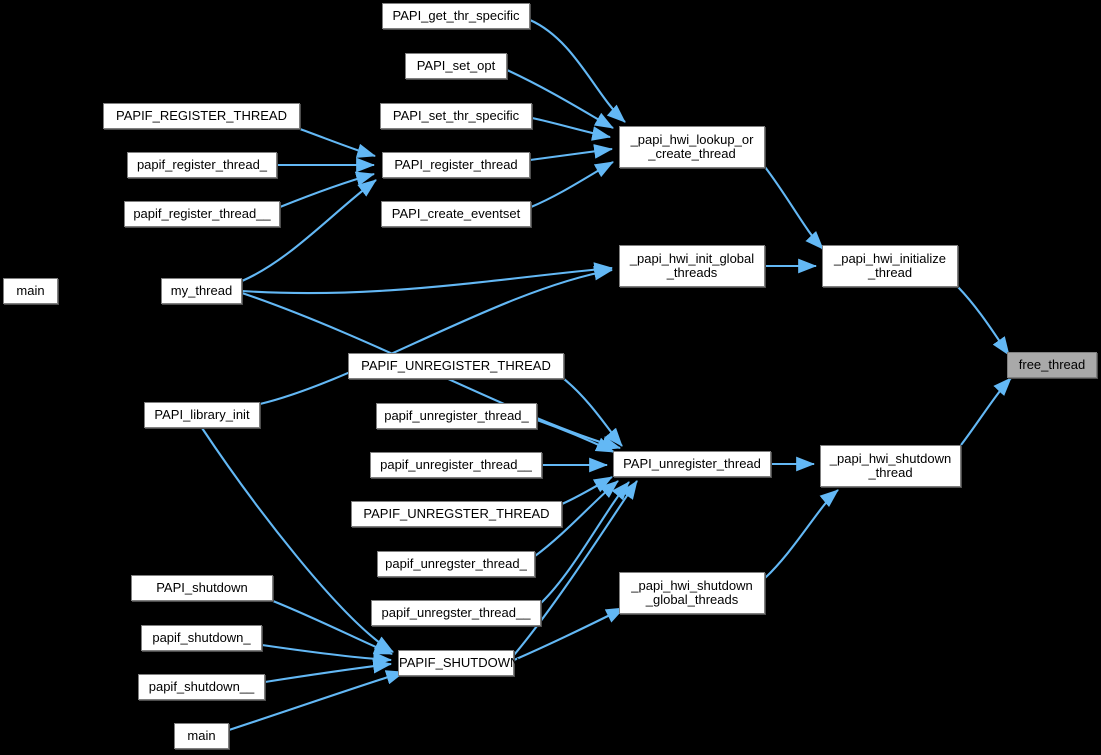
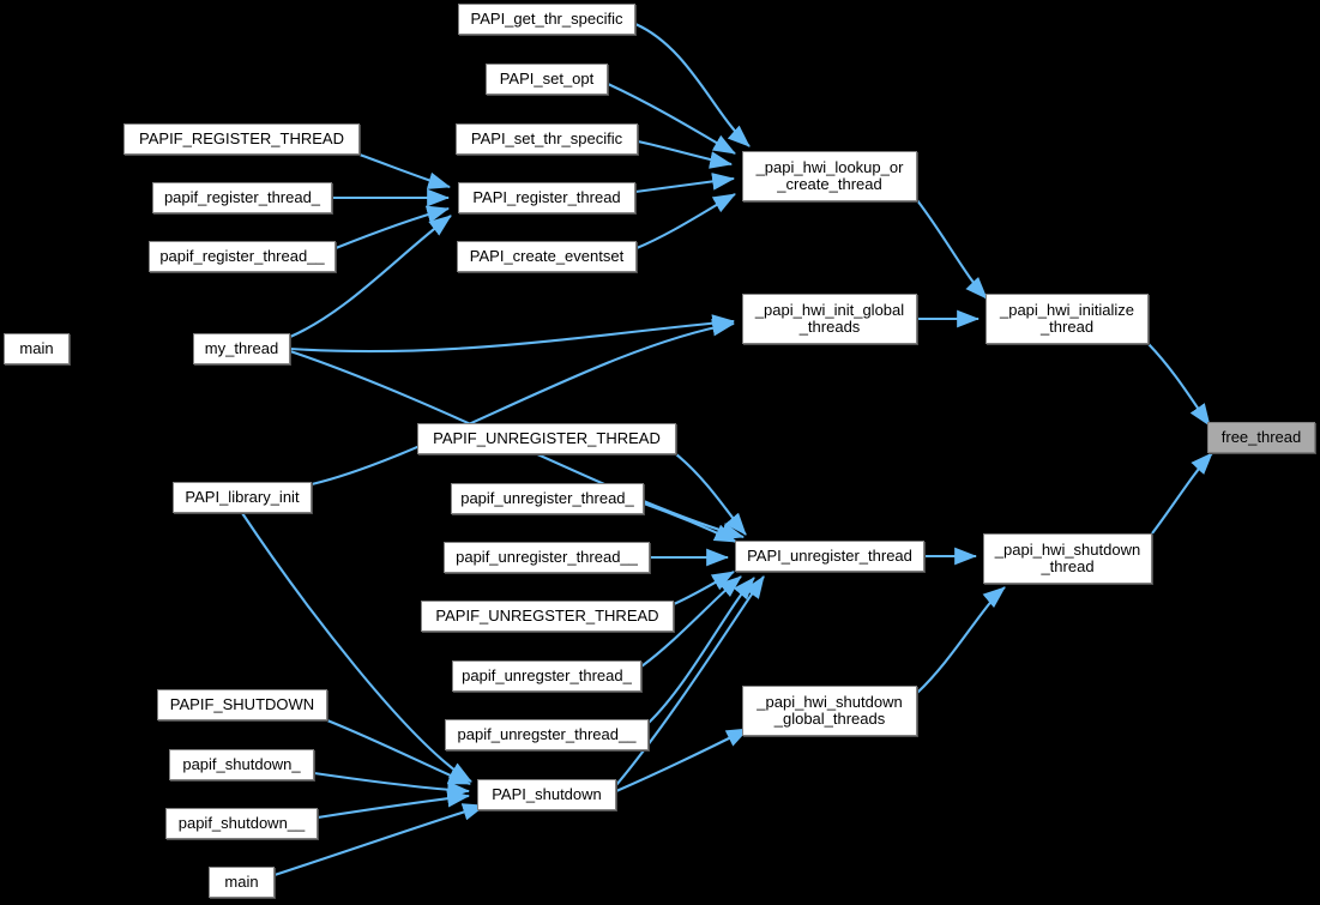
  PAPI_get_thr_specific
  PAPI_set_opt
  PAPIF_REGISTER_THREAD
  PAPI_set_thr_specific
  _papi_hwi_lookup_or
  _create_thread
  papif_register_thread_
  PAPI_register_thread
  papif_register_thread__
  PAPI_create_eventset
  _papi_hwi_init_global
  _threads
  _papi_hwi_initialize
  _thread
  main
  my_thread
  free_thread
  PAPIF_UNREGISTER_THREAD
  PAPI_library_init
  papif_unregister_thread_
  papif_unregister_thread__
  PAPI_unregister_thread
  _papi_hwi_shutdown
  _thread
  PAPIF_UNREGSTER_THREAD
  papif_unregster_thread_
  _papi_hwi_shutdown
  _global_threads
- PAPI_shutdown
+ PAPIF_SHUTDOWN
  papif_unregster_thread__
  papif_shutdown_
- PAPIF_SHUTDOWN
+ PAPI_shutdown
  papif_shutdown__
  main
